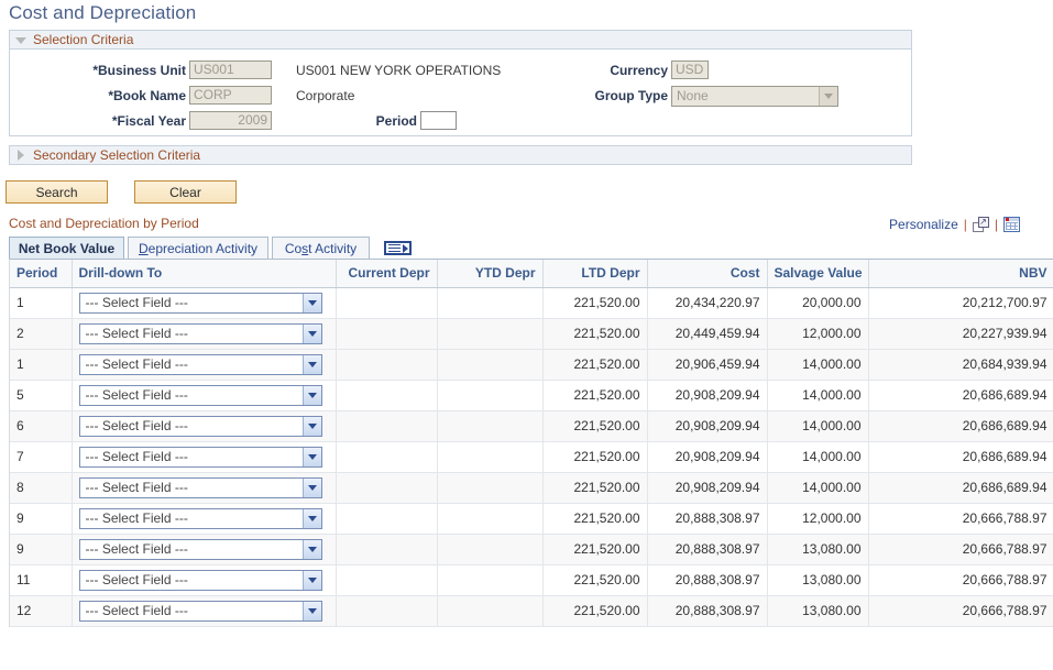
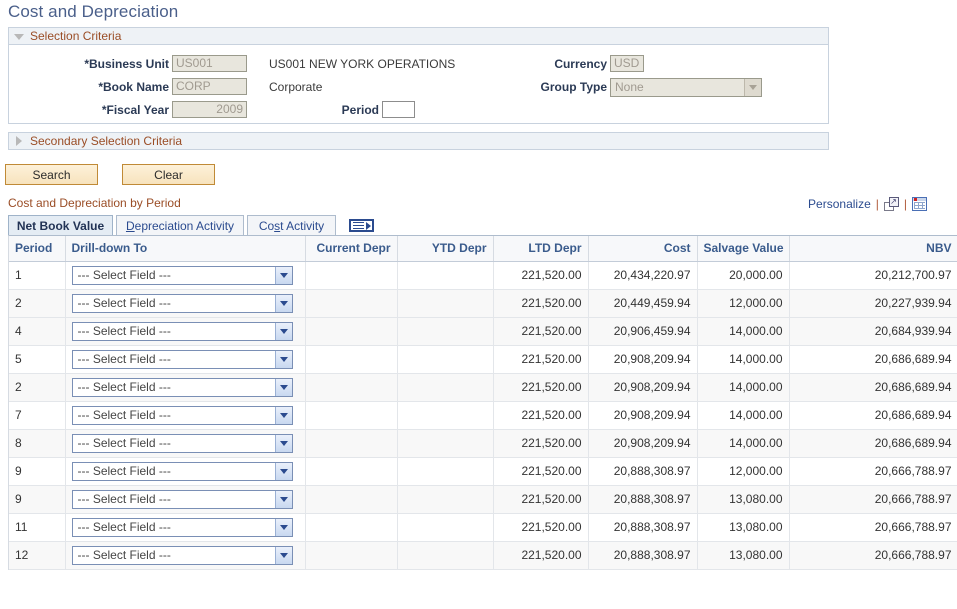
  Cost and Depreciation
  Selection Criteria
  *Business Unit
  US001
  US001 NEW YORK OPERATIONS
  *Book Name
  CORP
  Corporate
  *Fiscal Year
  2009
  Period
  Currency
  USD
  Group Type
  None
  Secondary Selection Criteria
  Search
  Clear
  Cost and Depreciation by Period
  Personalize
  |
  ↗
  |
  Net Book Value
  Depreciation Activity
  Cost Activity
  Period	Drill-down To	Current Depr	YTD Depr	LTD Depr	Cost	Salvage Value	NBV
  1	--- Select Field ---			221,520.00	20,434,220.97	20,000.00	20,212,700.97
  2	--- Select Field ---			221,520.00	20,449,459.94	12,000.00	20,227,939.94
- 1	--- Select Field ---			221,520.00	20,906,459.94	14,000.00	20,684,939.94
+ 4	--- Select Field ---			221,520.00	20,906,459.94	14,000.00	20,684,939.94
  5	--- Select Field ---			221,520.00	20,908,209.94	14,000.00	20,686,689.94
- 6	--- Select Field ---			221,520.00	20,908,209.94	14,000.00	20,686,689.94
+ 2	--- Select Field ---			221,520.00	20,908,209.94	14,000.00	20,686,689.94
  7	--- Select Field ---			221,520.00	20,908,209.94	14,000.00	20,686,689.94
  8	--- Select Field ---			221,520.00	20,908,209.94	14,000.00	20,686,689.94
  9	--- Select Field ---			221,520.00	20,888,308.97	12,000.00	20,666,788.97
  9	--- Select Field ---			221,520.00	20,888,308.97	13,080.00	20,666,788.97
  11	--- Select Field ---			221,520.00	20,888,308.97	13,080.00	20,666,788.97
  12	--- Select Field ---			221,520.00	20,888,308.97	13,080.00	20,666,788.97
